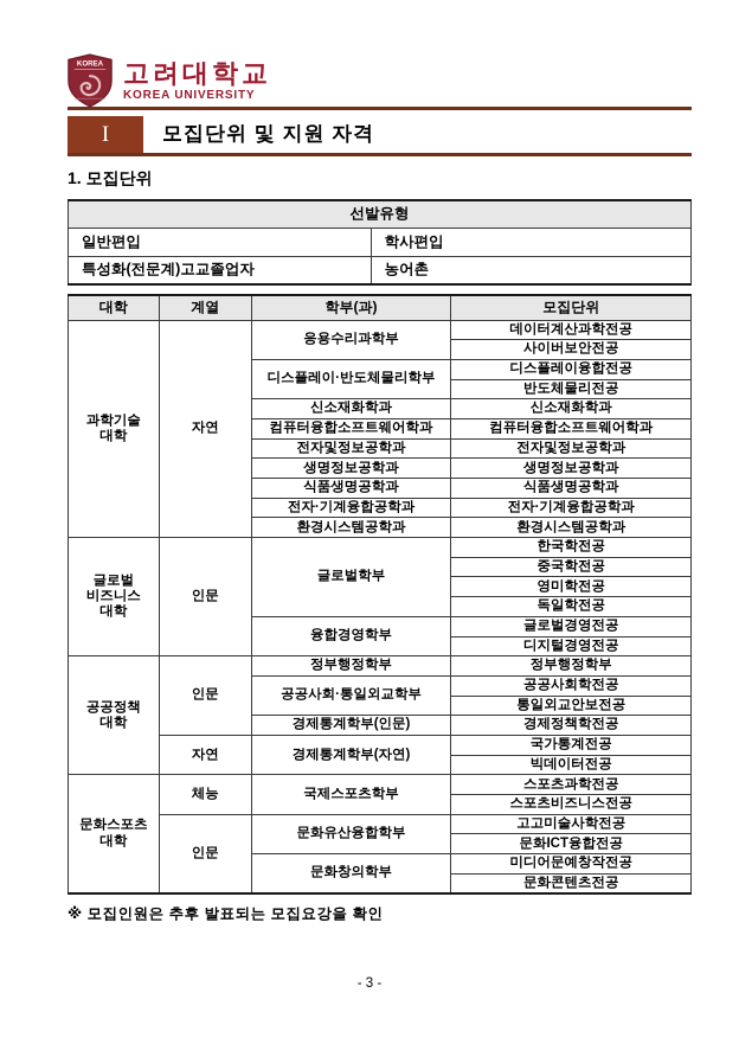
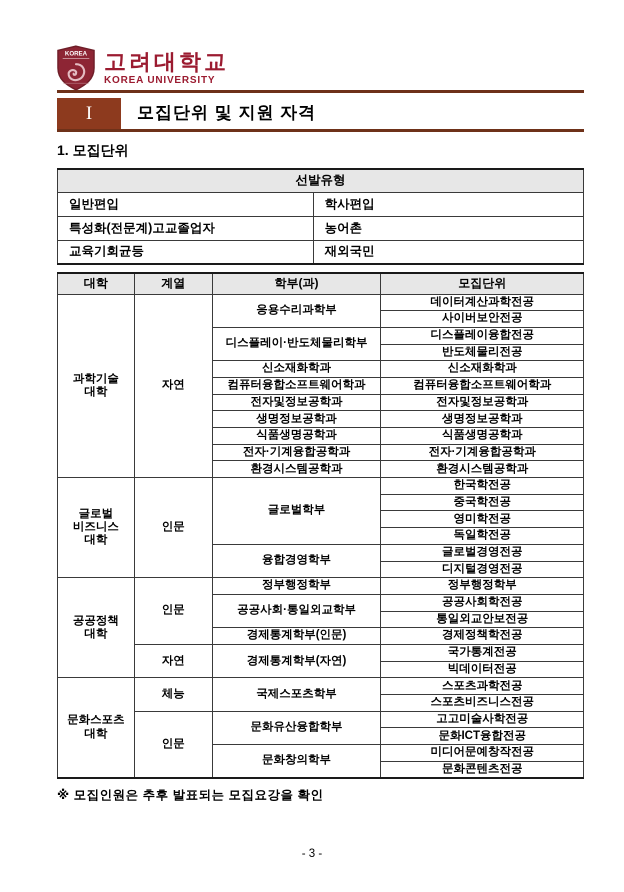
  고려대학교
  KOREA UNIVERSITY
  I
  모집단위 및 지원 자격
  1. 모집단위
  선발유형
  일반편입	학사편입
  특성화(전문계)고교졸업자	농어촌
+ 교육기회균등	재외국민
  대학	계열	학부(과)	모집단위
  과학기술 대학	자연	응용수리과학부	데이터계산과학전공
  사이버보안전공
  디스플레이·반도체물리학부	디스플레이융합전공
  반도체물리전공
  신소재화학과	신소재화학과
  컴퓨터융합소프트웨어학과	컴퓨터융합소프트웨어학과
  전자및정보공학과	전자및정보공학과
  생명정보공학과	생명정보공학과
  식품생명공학과	식품생명공학과
  전자·기계융합공학과	전자·기계융합공학과
  환경시스템공학과	환경시스템공학과
  글로벌 비즈니스 대학	인문	글로벌학부	한국학전공
  중국학전공
  영미학전공
  독일학전공
  융합경영학부	글로벌경영전공
  디지털경영전공
  공공정책 대학	인문	정부행정학부	정부행정학부
  공공사회·통일외교학부	공공사회학전공
  통일외교안보전공
  경제통계학부(인문)	경제정책학전공
  자연	경제통계학부(자연)	국가통계전공
  빅데이터전공
  문화스포츠 대학	체능	국제스포츠학부	스포츠과학전공
  스포츠비즈니스전공
  인문	문화유산융합학부	고고미술사학전공
  문화ICT융합전공
  문화창의학부	미디어문예창작전공
  문화콘텐츠전공
  ※ 모집인원은 추후 발표되는 모집요강을 확인
  - 3 -
